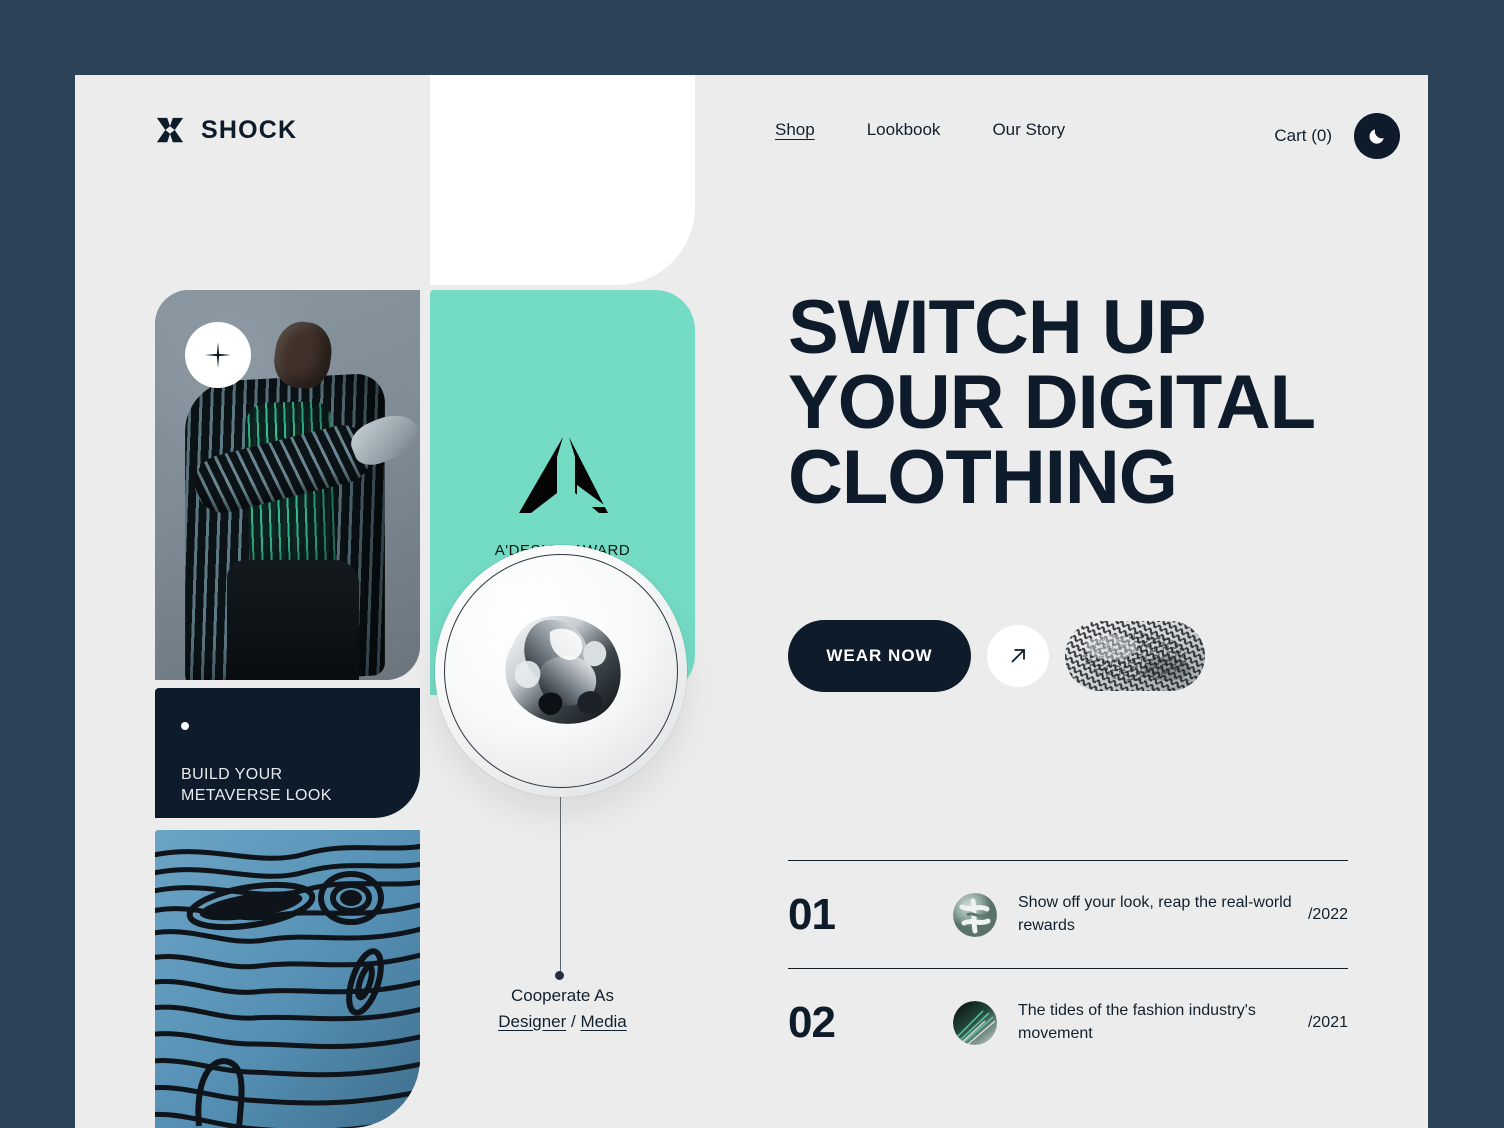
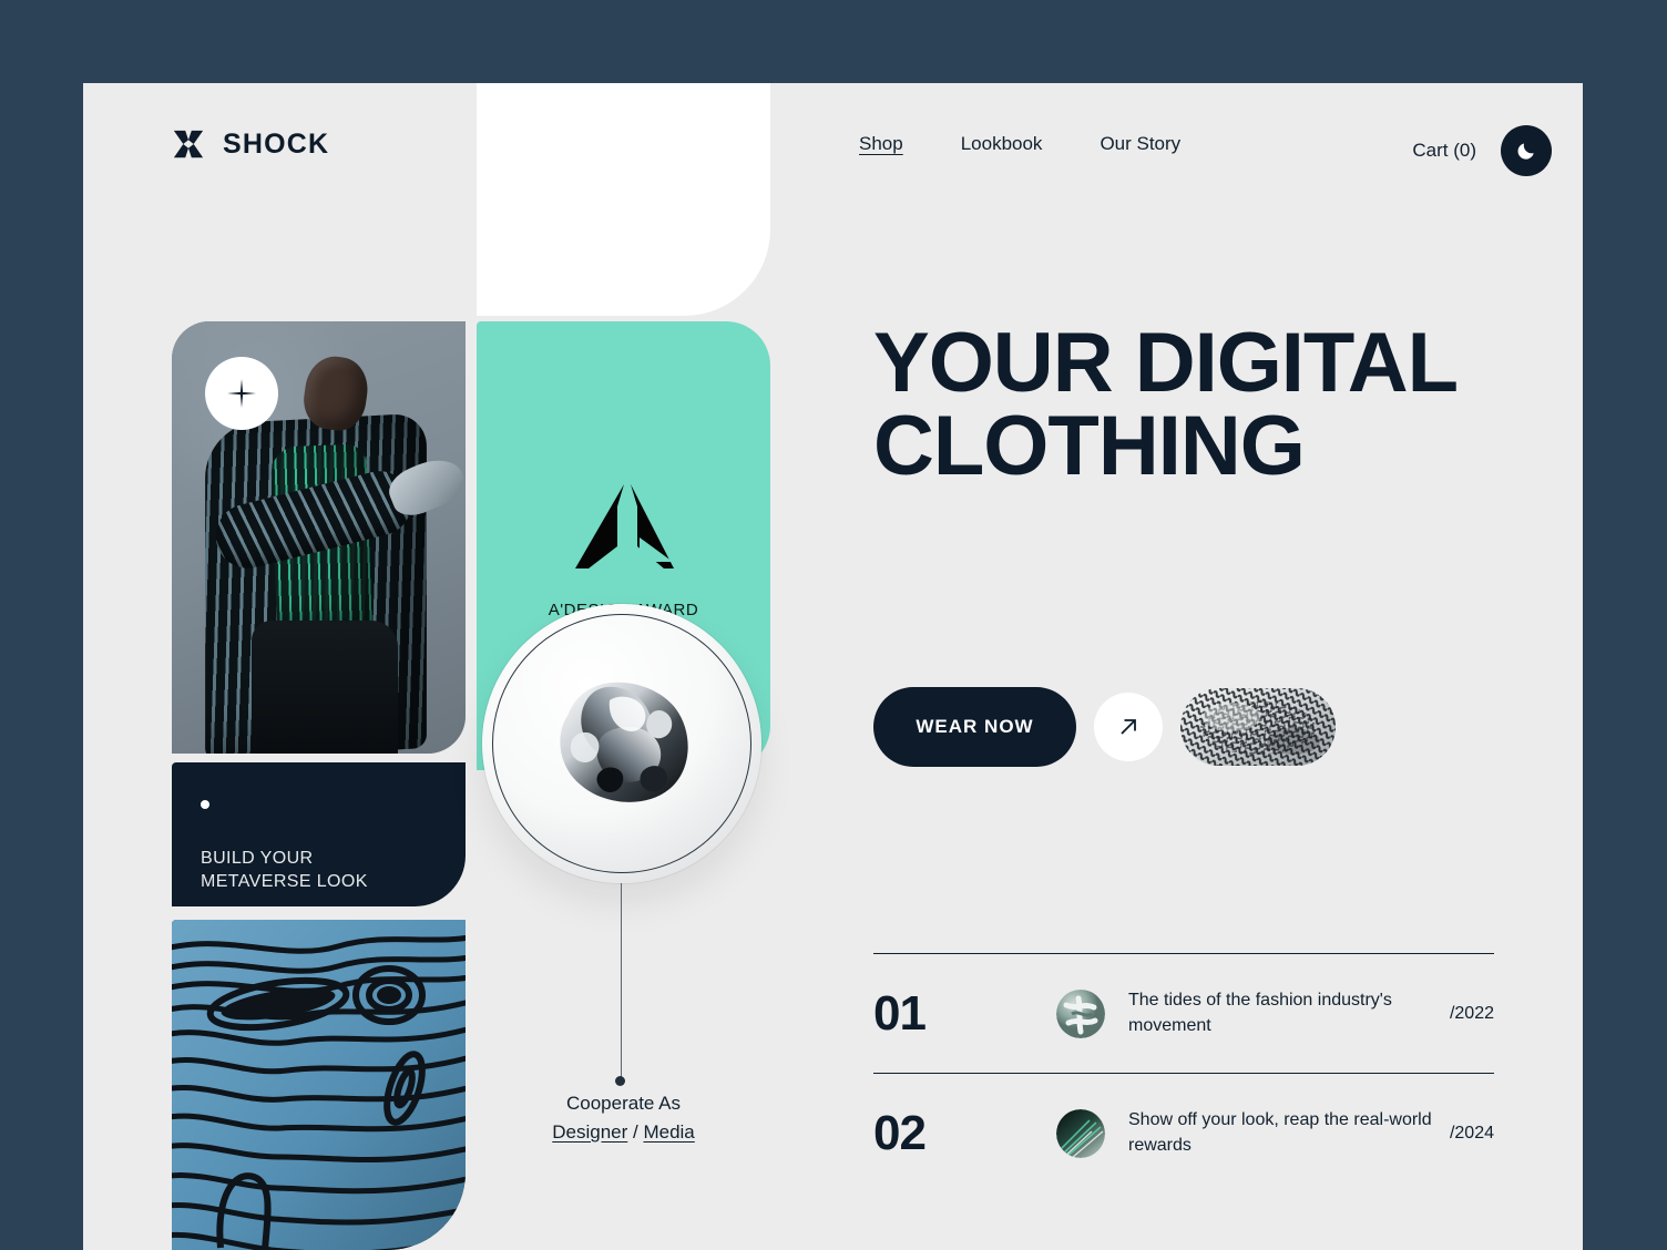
  SHOCK
  Shop
  Lookbook
  Our Story
  Cart (0)
  BUILD YOUR
  METAVERSE LOOK
  Cooperate As
  Designer / Media
- SWITCH UP
  YOUR DIGITAL
  CLOTHING
  WEAR NOW
  01
- Show off your look, reap the real-world rewards
+ The tides of the fashion industry's movement
  /2022
  02
- The tides of the fashion industry's movement
+ Show off your look, reap the real-world rewards
- /2021
+ /2024
